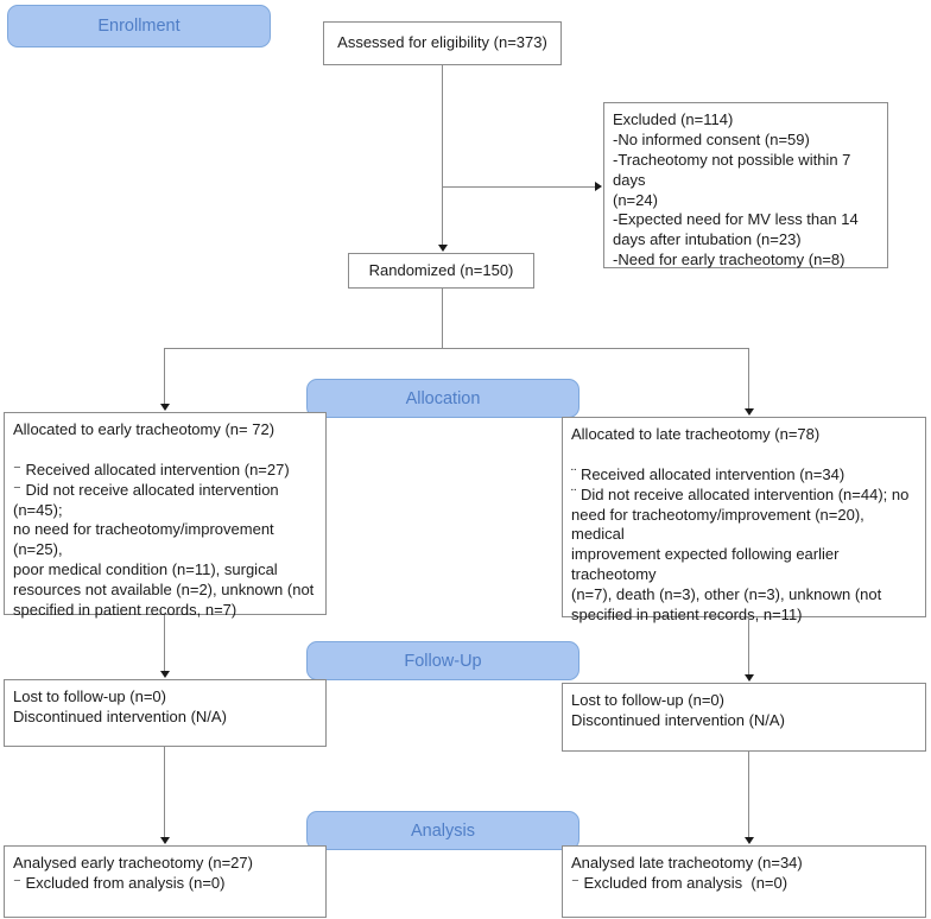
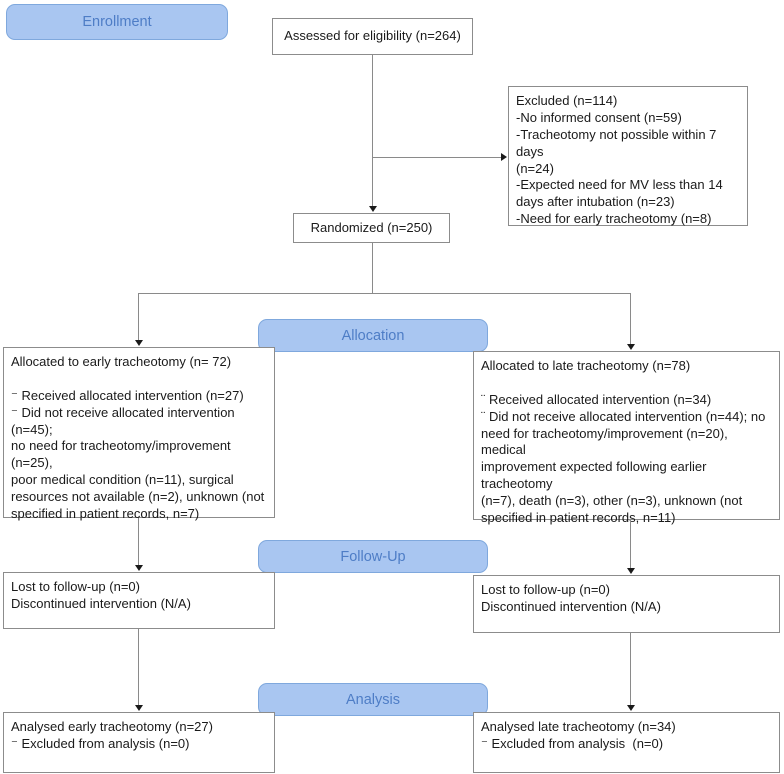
  Enrollment
  Allocation
  Follow-Up
  Analysis
- Assessed for eligibility (n=373)
+ Assessed for eligibility (n=264)
  Excluded (n=114)
  -No informed consent (n=59)
  -Tracheotomy not possible within 7 days
  (n=24)
  -Expected need for MV less than 14
  days after intubation (n=23)
  -Need for early tracheotomy (n=8)
- Randomized (n=150)
+ Randomized (n=250)
  Allocated to early tracheotomy (n= 72)
  ⁻ Received allocated intervention (n=27)
  ⁻ Did not receive allocated intervention (n=45);
  no need for tracheotomy/improvement (n=25),
  poor medical condition (n=11), surgical
  resources not available (n=2), unknown (not
  specified in patient records, n=7)
  Allocated to late tracheotomy (n=78)
  ¨ Received allocated intervention (n=34)
  ¨ Did not receive allocated intervention (n=44); no
  need for tracheotomy/improvement (n=20), medical
  improvement expected following earlier tracheotomy
  (n=7), death (n=3), other (n=3), unknown (not
  specified in patient records, n=11)
  Lost to follow-up (n=0)
  Discontinued intervention (N/A)
  Lost to follow-up (n=0)
  Discontinued intervention (N/A)
  Analysed early tracheotomy (n=27)
  ⁻ Excluded from analysis (n=0)
  Analysed late tracheotomy (n=34)
  ⁻ Excluded from analysis (n=0)
